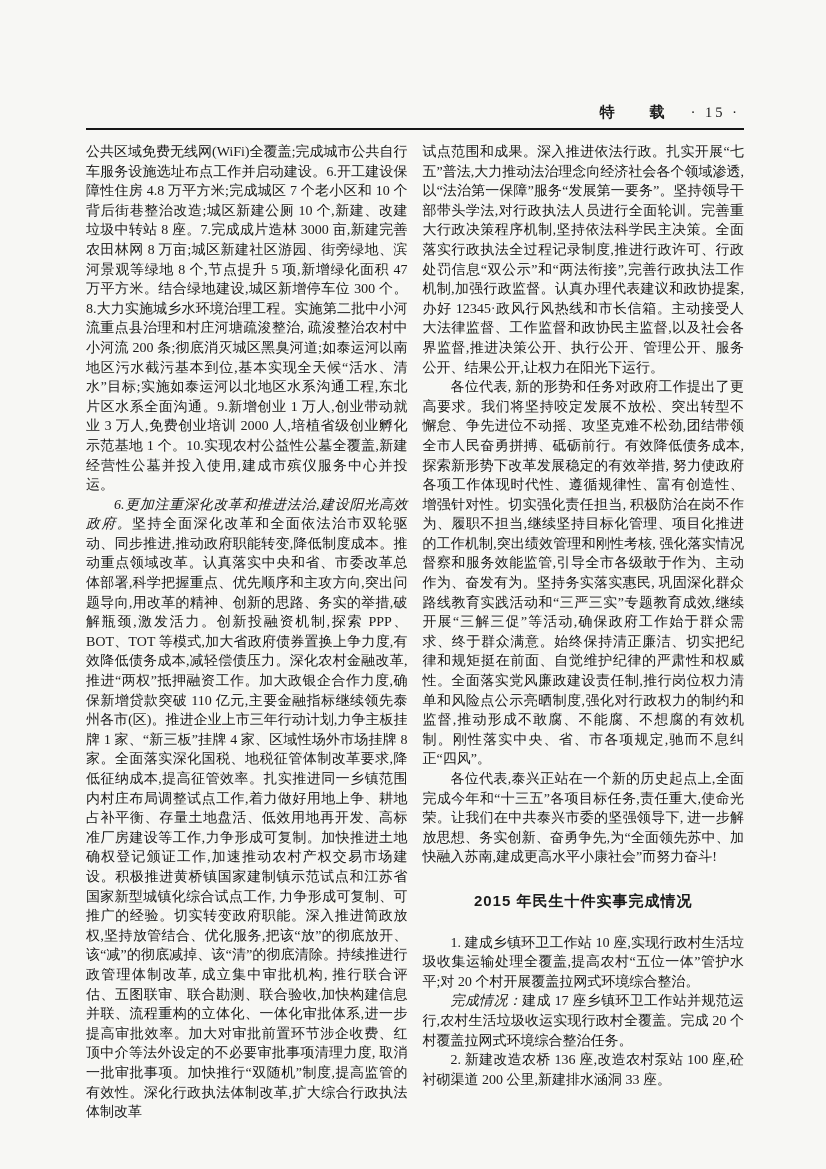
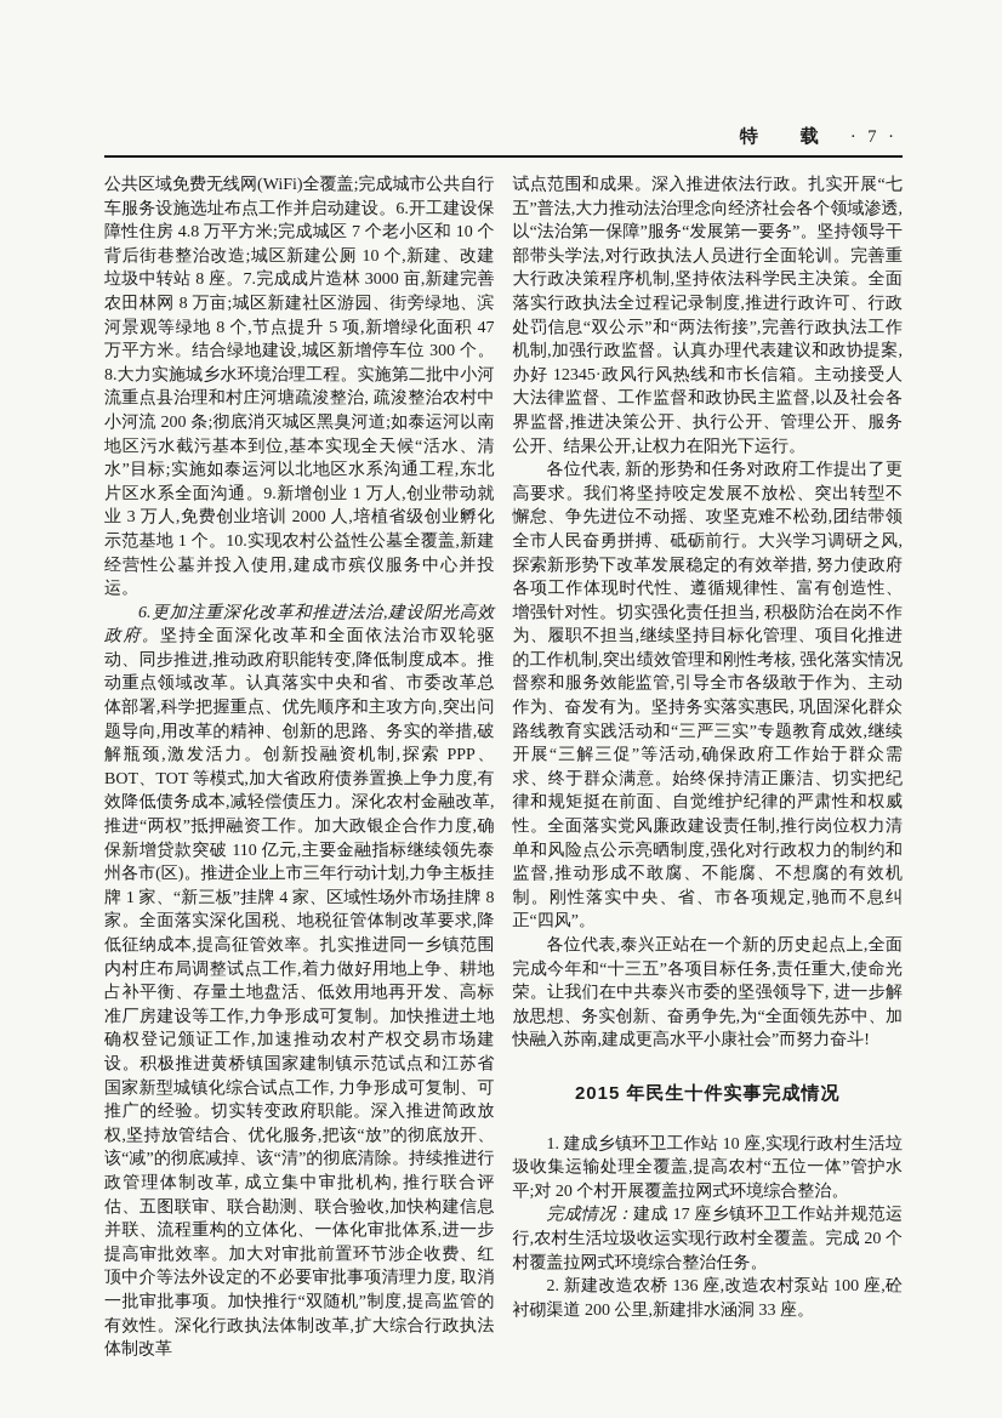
  特 载
- · 15 ·
+ · 7 ·
  公共区域免费无线网(WiFi)全覆盖;完成城市公共自行车服务设施选址布点工作并启动建设。6.开工建设保障性住房 4.8 万平方米;完成城区 7 个老小区和 10 个背后街巷整治改造;城区新建公厕 10 个,新建、改建垃圾中转站 8 座。7.完成成片造林 3000 亩,新建完善农田林网 8 万亩;城区新建社区游园、街旁绿地、滨河景观等绿地 8 个,节点提升 5 项,新增绿化面积 47 万平方米。结合绿地建设,城区新增停车位 300 个。8.大力实施城乡水环境治理工程。实施第二批中小河流重点县治理和村庄河塘疏浚整治, 疏浚整治农村中小河流 200 条;彻底消灭城区黑臭河道;如泰运河以南地区污水截污基本到位,基本实现全天候“活水、清水”目标;实施如泰运河以北地区水系沟通工程,东北片区水系全面沟通。9.新增创业 1 万人,创业带动就业 3 万人,免费创业培训 2000 人,培植省级创业孵化示范基地 1 个。10.实现农村公益性公墓全覆盖,新建经营性公墓并投入使用,建成市殡仪服务中心并投运。
  6.更加注重深化改革和推进法治,建设阳光高效政府。坚持全面深化改革和全面依法治市双轮驱动、同步推进,推动政府职能转变,降低制度成本。推动重点领域改革。认真落实中央和省、市委改革总体部署,科学把握重点、优先顺序和主攻方向,突出问题导向,用改革的精神、创新的思路、务实的举措,破解瓶颈,激发活力。创新投融资机制,探索 PPP、BOT、TOT 等模式,加大省政府债券置换上争力度,有效降低债务成本,减轻偿债压力。深化农村金融改革,推进“两权”抵押融资工作。加大政银企合作力度,确保新增贷款突破 110 亿元,主要金融指标继续领先泰州各市(区)。推进企业上市三年行动计划,力争主板挂牌 1 家、“新三板”挂牌 4 家、区域性场外市场挂牌 8 家。全面落实深化国税、地税征管体制改革要求,降低征纳成本,提高征管效率。扎实推进同一乡镇范围内村庄布局调整试点工作,着力做好用地上争、耕地占补平衡、存量土地盘活、低效用地再开发、高标准厂房建设等工作,力争形成可复制。加快推进土地确权登记颁证工作,加速推动农村产权交易市场建设。积极推进黄桥镇国家建制镇示范试点和江苏省国家新型城镇化综合试点工作, 力争形成可复制、可推广的经验。切实转变政府职能。深入推进简政放权,坚持放管结合、优化服务,把该“放”的彻底放开、该“减”的彻底减掉、该“清”的彻底清除。持续推进行政管理体制改革, 成立集中审批机构, 推行联合评估、五图联审、联合勘测、联合验收,加快构建信息并联、流程重构的立体化、一体化审批体系,进一步提高审批效率。加大对审批前置环节涉企收费、红顶中介等法外设定的不必要审批事项清理力度, 取消一批审批事项。加快推行“双随机”制度,提高监管的有效性。深化行政执法体制改革,扩大综合行政执法体制改革
  试点范围和成果。深入推进依法行政。扎实开展“七五”普法,大力推动法治理念向经济社会各个领域渗透,以“法治第一保障”服务“发展第一要务”。坚持领导干部带头学法,对行政执法人员进行全面轮训。完善重大行政决策程序机制,坚持依法科学民主决策。全面落实行政执法全过程记录制度,推进行政许可、行政处罚信息“双公示”和“两法衔接”,完善行政执法工作机制,加强行政监督。认真办理代表建议和政协提案, 办好 12345·政风行风热线和市长信箱。主动接受人大法律监督、工作监督和政协民主监督,以及社会各界监督,推进决策公开、执行公开、管理公开、服务公开、结果公开,让权力在阳光下运行。
- 各位代表, 新的形势和任务对政府工作提出了更高要求。我们将坚持咬定发展不放松、突出转型不懈怠、争先进位不动摇、攻坚克难不松劲,团结带领全市人民奋勇拼搏、砥砺前行。有效降低债务成本,探索新形势下改革发展稳定的有效举措, 努力使政府各项工作体现时代性、遵循规律性、富有创造性、增强针对性。切实强化责任担当, 积极防治在岗不作为、履职不担当,继续坚持目标化管理、项目化推进的工作机制,突出绩效管理和刚性考核, 强化落实情况督察和服务效能监管,引导全市各级敢于作为、主动作为、奋发有为。坚持务实落实惠民, 巩固深化群众路线教育实践活动和“三严三实”专题教育成效,继续开展“三解三促”等活动,确保政府工作始于群众需求、终于群众满意。始终保持清正廉洁、切实把纪律和规矩挺在前面、自觉维护纪律的严肃性和权威性。全面落实党风廉政建设责任制,推行岗位权力清单和风险点公示亮晒制度,强化对行政权力的制约和监督,推动形成不敢腐、不能腐、不想腐的有效机制。刚性落实中央、省、市各项规定,驰而不息纠正“四风”。
+ 各位代表, 新的形势和任务对政府工作提出了更高要求。我们将坚持咬定发展不放松、突出转型不懈怠、争先进位不动摇、攻坚克难不松劲,团结带领全市人民奋勇拼搏、砥砺前行。大兴学习调研之风,探索新形势下改革发展稳定的有效举措, 努力使政府各项工作体现时代性、遵循规律性、富有创造性、增强针对性。切实强化责任担当, 积极防治在岗不作为、履职不担当,继续坚持目标化管理、项目化推进的工作机制,突出绩效管理和刚性考核, 强化落实情况督察和服务效能监管,引导全市各级敢于作为、主动作为、奋发有为。坚持务实落实惠民, 巩固深化群众路线教育实践活动和“三严三实”专题教育成效,继续开展“三解三促”等活动,确保政府工作始于群众需求、终于群众满意。始终保持清正廉洁、切实把纪律和规矩挺在前面、自觉维护纪律的严肃性和权威性。全面落实党风廉政建设责任制,推行岗位权力清单和风险点公示亮晒制度,强化对行政权力的制约和监督,推动形成不敢腐、不能腐、不想腐的有效机制。刚性落实中央、省、市各项规定,驰而不息纠正“四风”。
  各位代表,泰兴正站在一个新的历史起点上,全面完成今年和“十三五”各项目标任务,责任重大,使命光荣。让我们在中共泰兴市委的坚强领导下, 进一步解放思想、务实创新、奋勇争先,为“全面领先苏中、加快融入苏南,建成更高水平小康社会”而努力奋斗!
  2015 年民生十件实事完成情况
  1. 建成乡镇环卫工作站 10 座,实现行政村生活垃圾收集运输处理全覆盖,提高农村“五位一体”管护水平;对 20 个村开展覆盖拉网式环境综合整治。
  完成情况：建成 17 座乡镇环卫工作站并规范运行,农村生活垃圾收运实现行政村全覆盖。完成 20 个村覆盖拉网式环境综合整治任务。
  2. 新建改造农桥 136 座,改造农村泵站 100 座,砼衬砌渠道 200 公里,新建排水涵洞 33 座。
